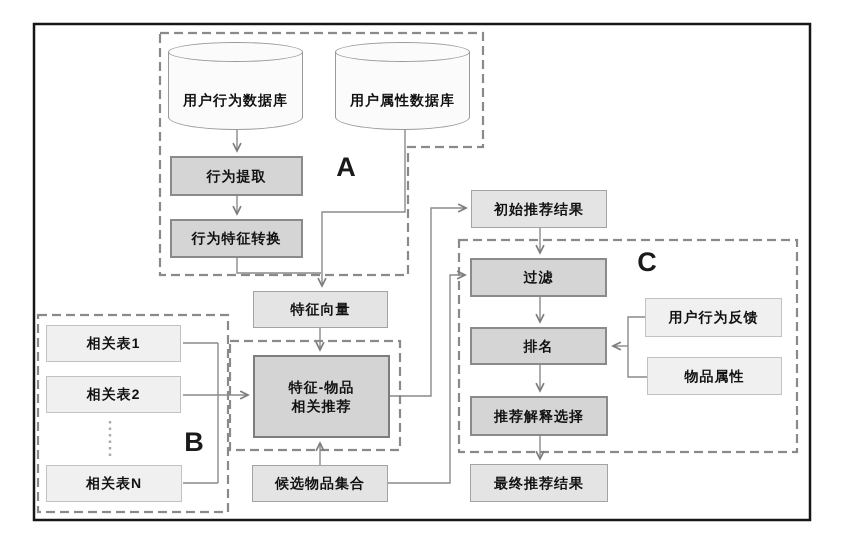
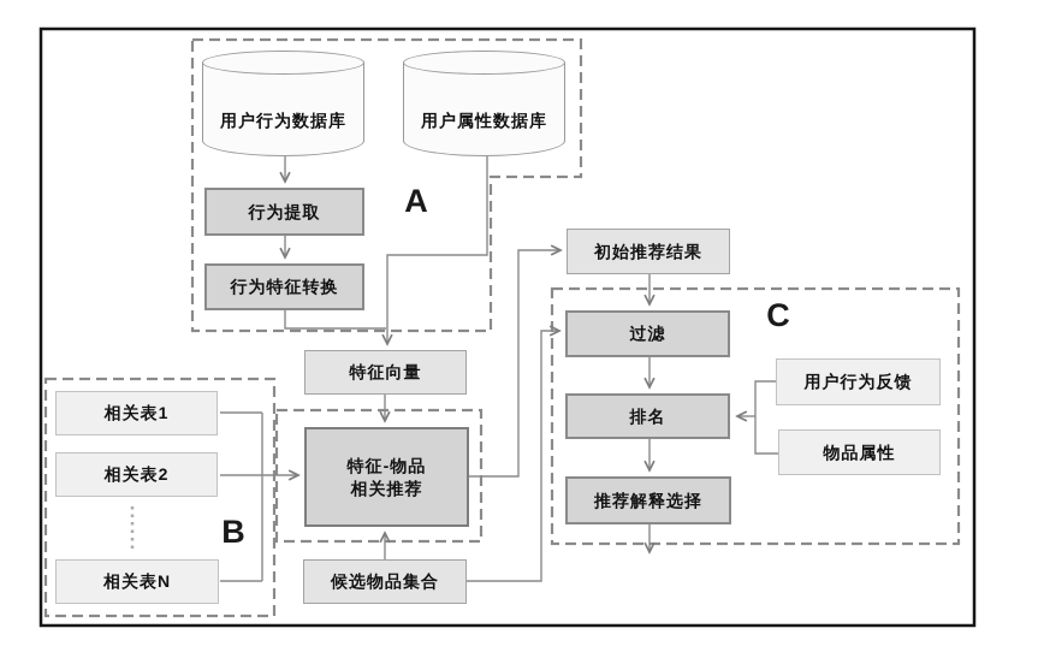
  A
  B
  C
  用户行为数据库
  用户属性数据库
  行为提取
  行为特征转换
  特征向量
  特征-物品
  相关推荐
  候选物品集合
  相关表1
  相关表2
  相关表N
  初始推荐结果
  过滤
  排名
  推荐解释选择
- 最终推荐结果
  用户行为反馈
  物品属性
